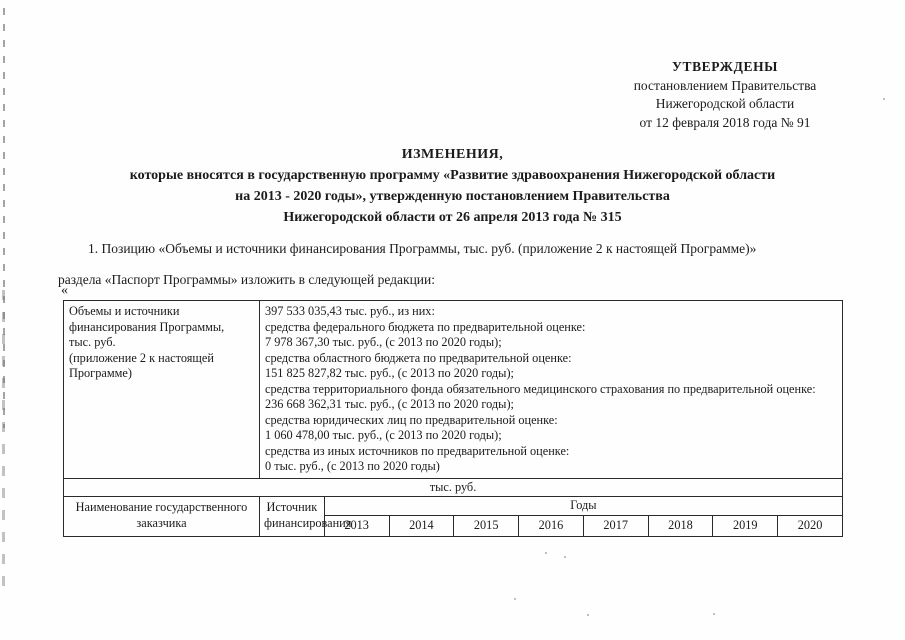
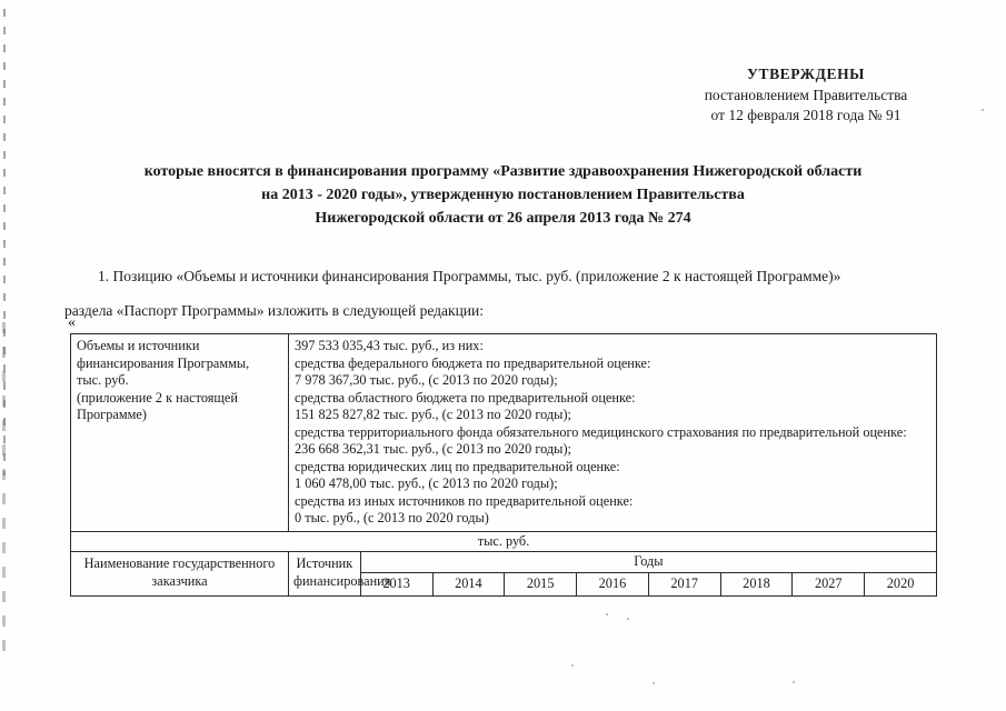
  УТВЕРЖДЕНЫ
  постановлением Правительства
- Нижегородской области
  от 12 февраля 2018 года № 91
- ИЗМЕНЕНИЯ,
- которые вносятся в государственную программу «Развитие здравоохранения Нижегородской области
+ которые вносятся в финансирования программу «Развитие здравоохранения Нижегородской области
  на 2013 - 2020 годы», утвержденную постановлением Правительства
- Нижегородской области от 26 апреля 2013 года № 315
+ Нижегородской области от 26 апреля 2013 года № 274
  1. Позицию «Объемы и источники финансирования Программы, тыс. руб. (приложение 2 к настоящей Программе)»
  раздела «Паспорт Программы» изложить в следующей редакции:
  «
  Объемы и источники финансирования Программы, тыс. руб. (приложение 2 к настоящей Программе)	397 533 035,43 тыс. руб., из них:средства федерального бюджета по предварительной оценке:7 978 367,30 тыс. руб., (с 2013 по 2020 годы);средства областного бюджета по предварительной оценке:151 825 827,82 тыс. руб., (с 2013 по 2020 годы);средства территориального фонда обязательного медицинского страхования по предварительной оценке:236 668 362,31 тыс. руб., (с 2013 по 2020 годы);средства юридических лиц по предварительной оценке:1 060 478,00 тыс. руб., (с 2013 по 2020 годы);средства из иных источников по предварительной оценке:0 тыс. руб., (с 2013 по 2020 годы)
  тыс. руб.
  Наименование государственного заказчика	Источник финансировани	Годы
- 2013	2014	2015	2016	2017	2018	2019	2020
+ 2013	2014	2015	2016	2017	2018	2027	2020
